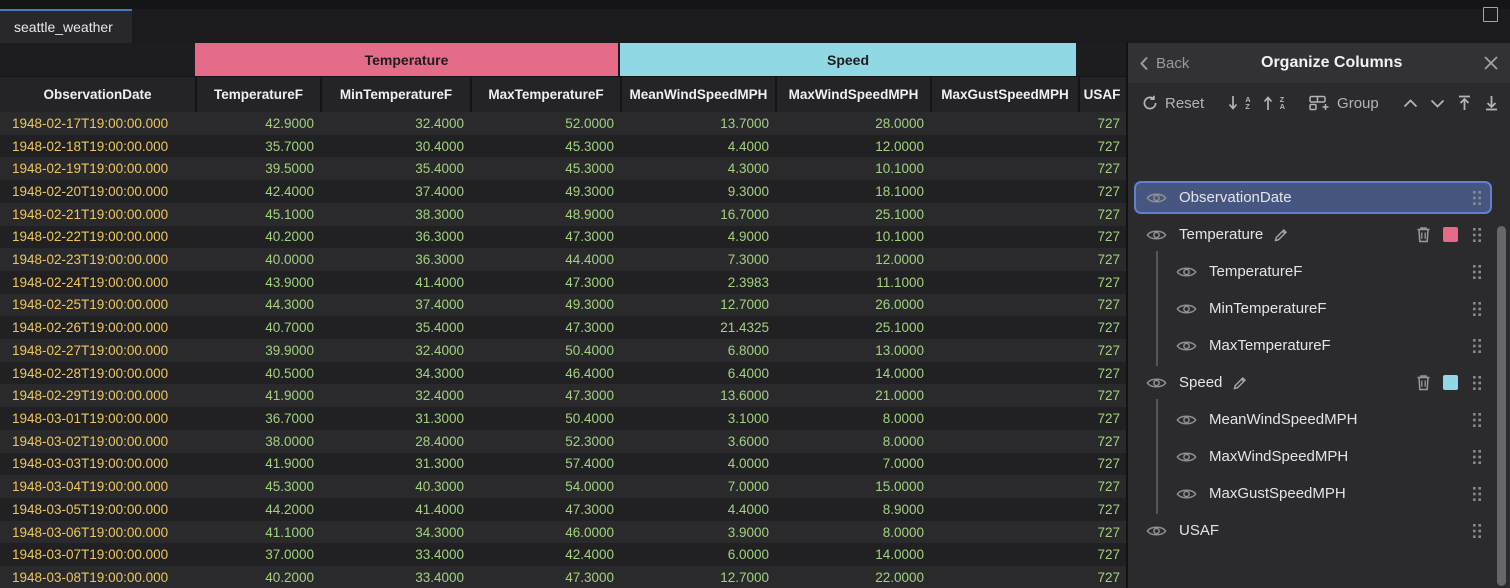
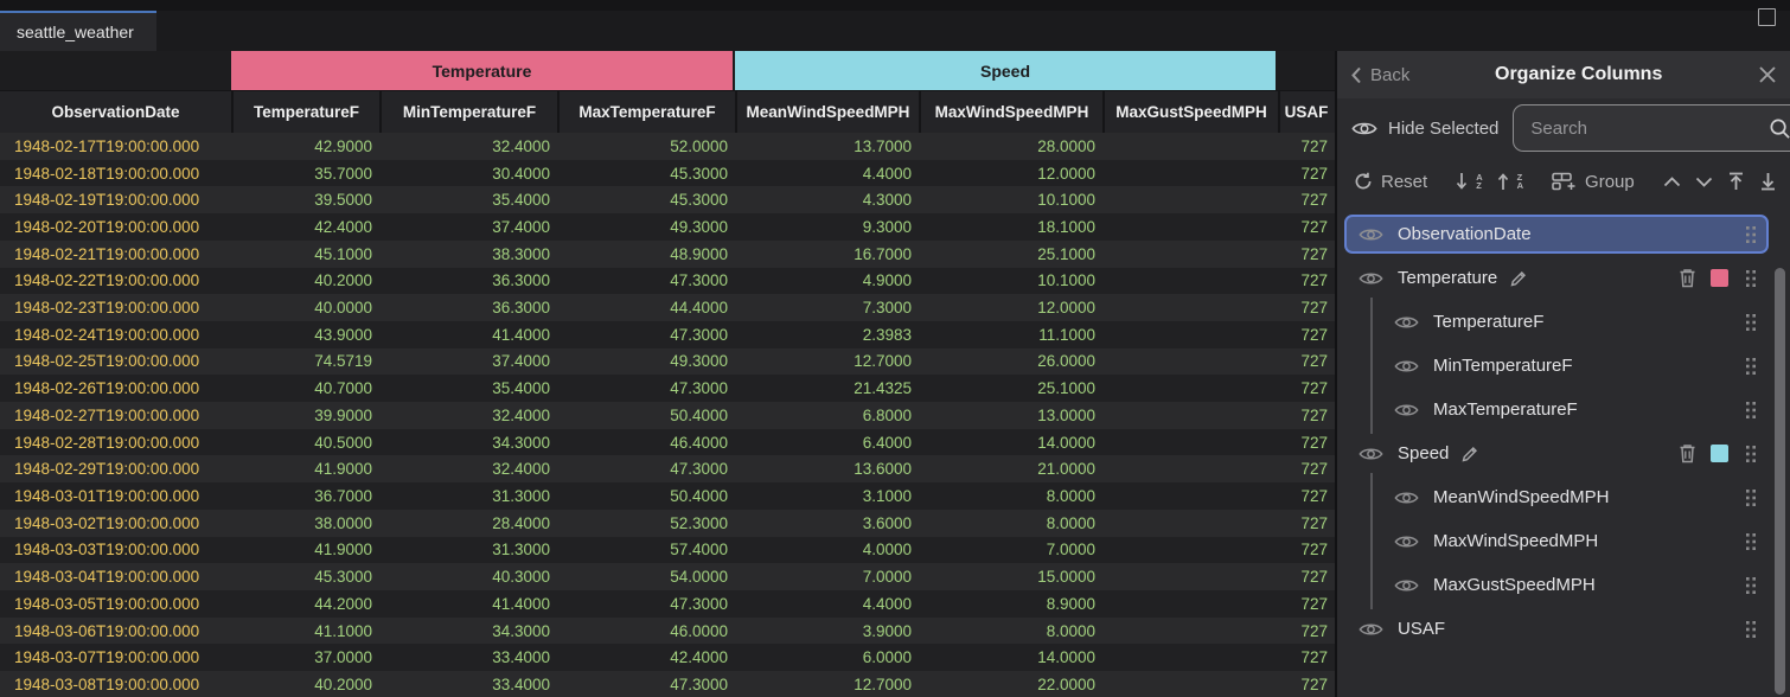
  seattle_weather
  Temperature
  Speed
  ObservationDate
  TemperatureF
  MinTemperatureF
  MaxTemperatureF
  MeanWindSpeedMPH
  MaxWindSpeedMPH
  MaxGustSpeedMPH
  USAF
  1948-02-17T19:00:00.000
  42.9000
  32.4000
  52.0000
  13.7000
  28.0000
  727
  1948-02-18T19:00:00.000
  35.7000
  30.4000
  45.3000
  4.4000
  12.0000
  727
  1948-02-19T19:00:00.000
  39.5000
  35.4000
  45.3000
  4.3000
  10.1000
  727
  1948-02-20T19:00:00.000
  42.4000
  37.4000
  49.3000
  9.3000
  18.1000
  727
  1948-02-21T19:00:00.000
  45.1000
  38.3000
  48.9000
  16.7000
  25.1000
  727
  1948-02-22T19:00:00.000
  40.2000
  36.3000
  47.3000
  4.9000
  10.1000
  727
  1948-02-23T19:00:00.000
  40.0000
  36.3000
  44.4000
  7.3000
  12.0000
  727
  1948-02-24T19:00:00.000
  43.9000
  41.4000
  47.3000
  2.3983
  11.1000
  727
  1948-02-25T19:00:00.000
- 44.3000
+ 74.5719
  37.4000
  49.3000
  12.7000
  26.0000
  727
  1948-02-26T19:00:00.000
  40.7000
  35.4000
  47.3000
  21.4325
  25.1000
  727
  1948-02-27T19:00:00.000
  39.9000
  32.4000
  50.4000
  6.8000
  13.0000
  727
  1948-02-28T19:00:00.000
  40.5000
  34.3000
  46.4000
  6.4000
  14.0000
  727
  1948-02-29T19:00:00.000
  41.9000
  32.4000
  47.3000
  13.6000
  21.0000
  727
  1948-03-01T19:00:00.000
  36.7000
  31.3000
  50.4000
  3.1000
  8.0000
  727
  1948-03-02T19:00:00.000
  38.0000
  28.4000
  52.3000
  3.6000
  8.0000
  727
  1948-03-03T19:00:00.000
  41.9000
  31.3000
  57.4000
  4.0000
  7.0000
  727
  1948-03-04T19:00:00.000
  45.3000
  40.3000
  54.0000
  7.0000
  15.0000
  727
  1948-03-05T19:00:00.000
  44.2000
  41.4000
  47.3000
  4.4000
  8.9000
  727
  1948-03-06T19:00:00.000
  41.1000
  34.3000
  46.0000
  3.9000
  8.0000
  727
  1948-03-07T19:00:00.000
  37.0000
  33.4000
  42.4000
  6.0000
  14.0000
  727
  1948-03-08T19:00:00.000
  40.2000
  33.4000
  47.3000
  12.7000
  22.0000
  727
  Back
  Organize Columns
+ Hide Selected
+ Search
  Reset
  A
  Z
  Z
  A
  Group
  ObservationDate
  Temperature
  TemperatureF
  MinTemperatureF
  MaxTemperatureF
  Speed
  MeanWindSpeedMPH
  MaxWindSpeedMPH
  MaxGustSpeedMPH
  USAF
